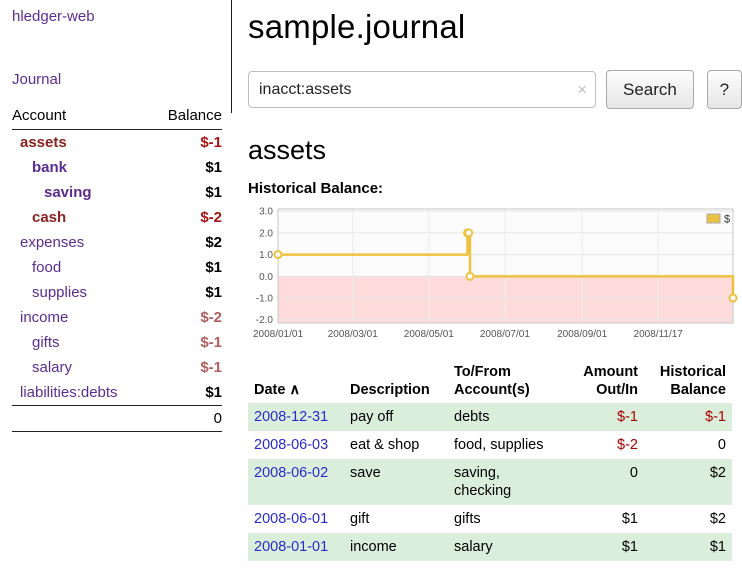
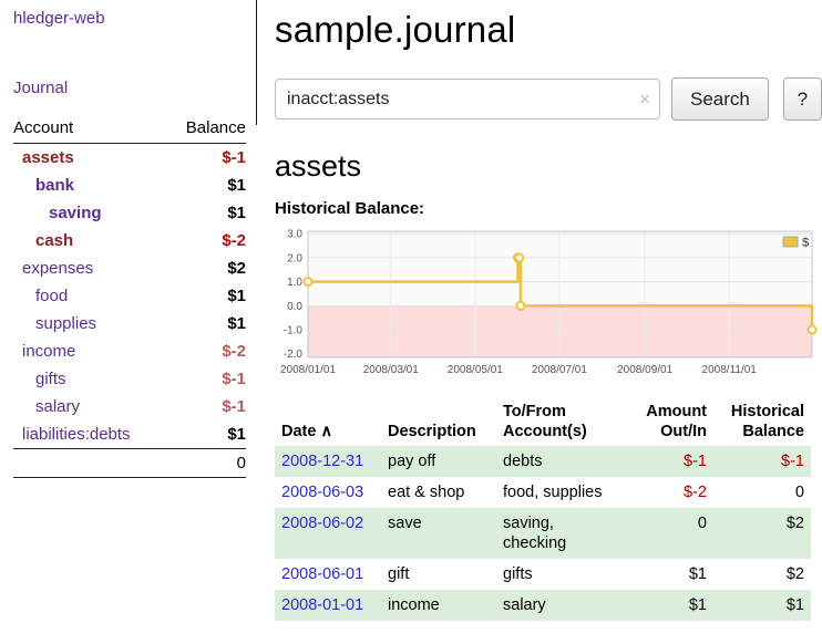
  hledger-web
  Journal
  Account	Balance
  assets	$-1
  bank	$1
  saving	$1
  cash	$-2
  expenses	$2
  food	$1
  supplies	$1
  income	$-2
  gifts	$-1
  salary	$-1
  liabilities:debts	$1
  	0
  sample.journal
  inacct:assets
  ×
  Search
  ?
  assets
  Historical Balance:
  3.0
  2.0
  1.0
  0.0
  -1.0
  -2.0
  2008/01/01
  2008/03/01
  2008/05/01
  2008/07/01
  2008/09/01
- 2008/11/17
+ 2008/11/01
  $
  Date ∧	Description	To/From Account(s)	Amount Out/In	Historical Balance
  2008-12-31	pay off	debts	$-1	$-1
  2008-06-03	eat & shop	food, supplies	$-2	0
  2008-06-02	save	saving,checking	0	$2
  2008-06-01	gift	gifts	$1	$2
  2008-01-01	income	salary	$1	$1
